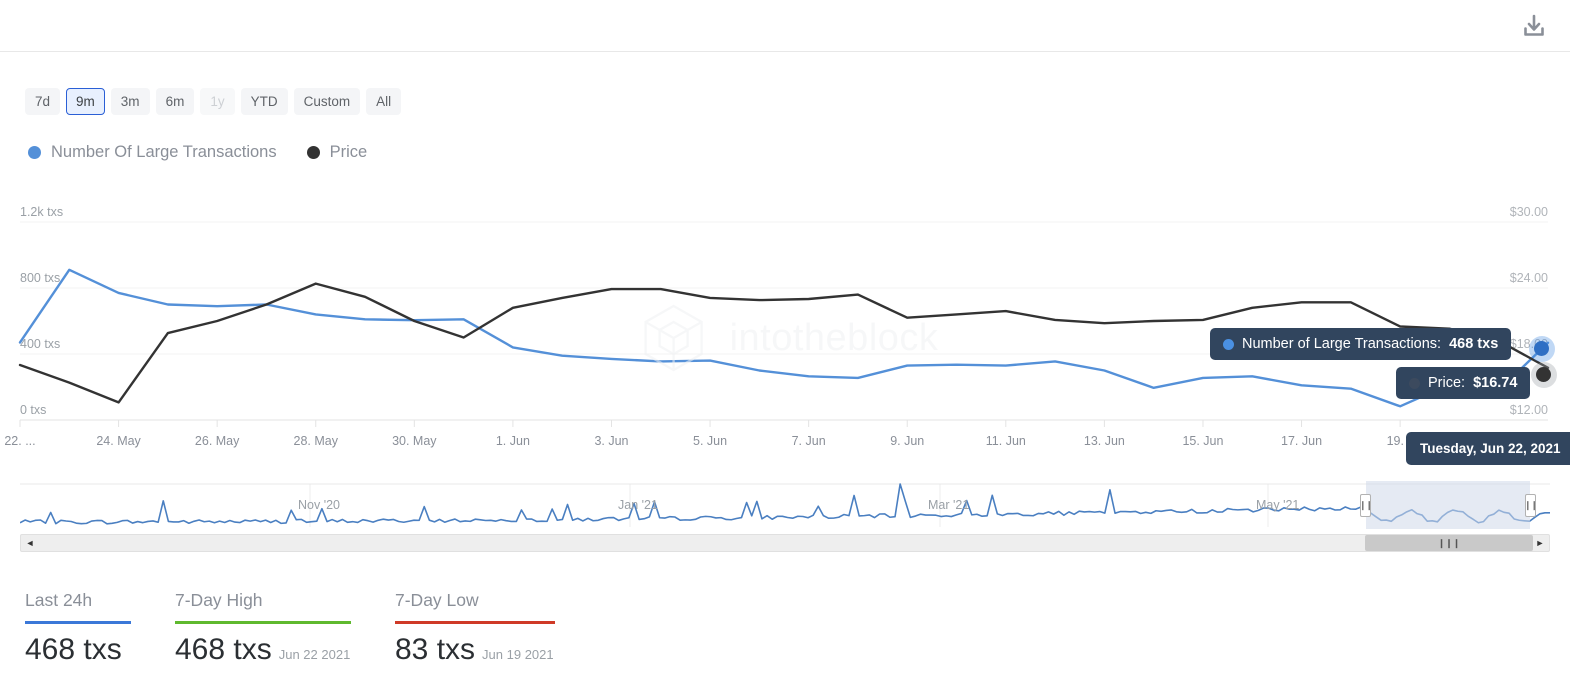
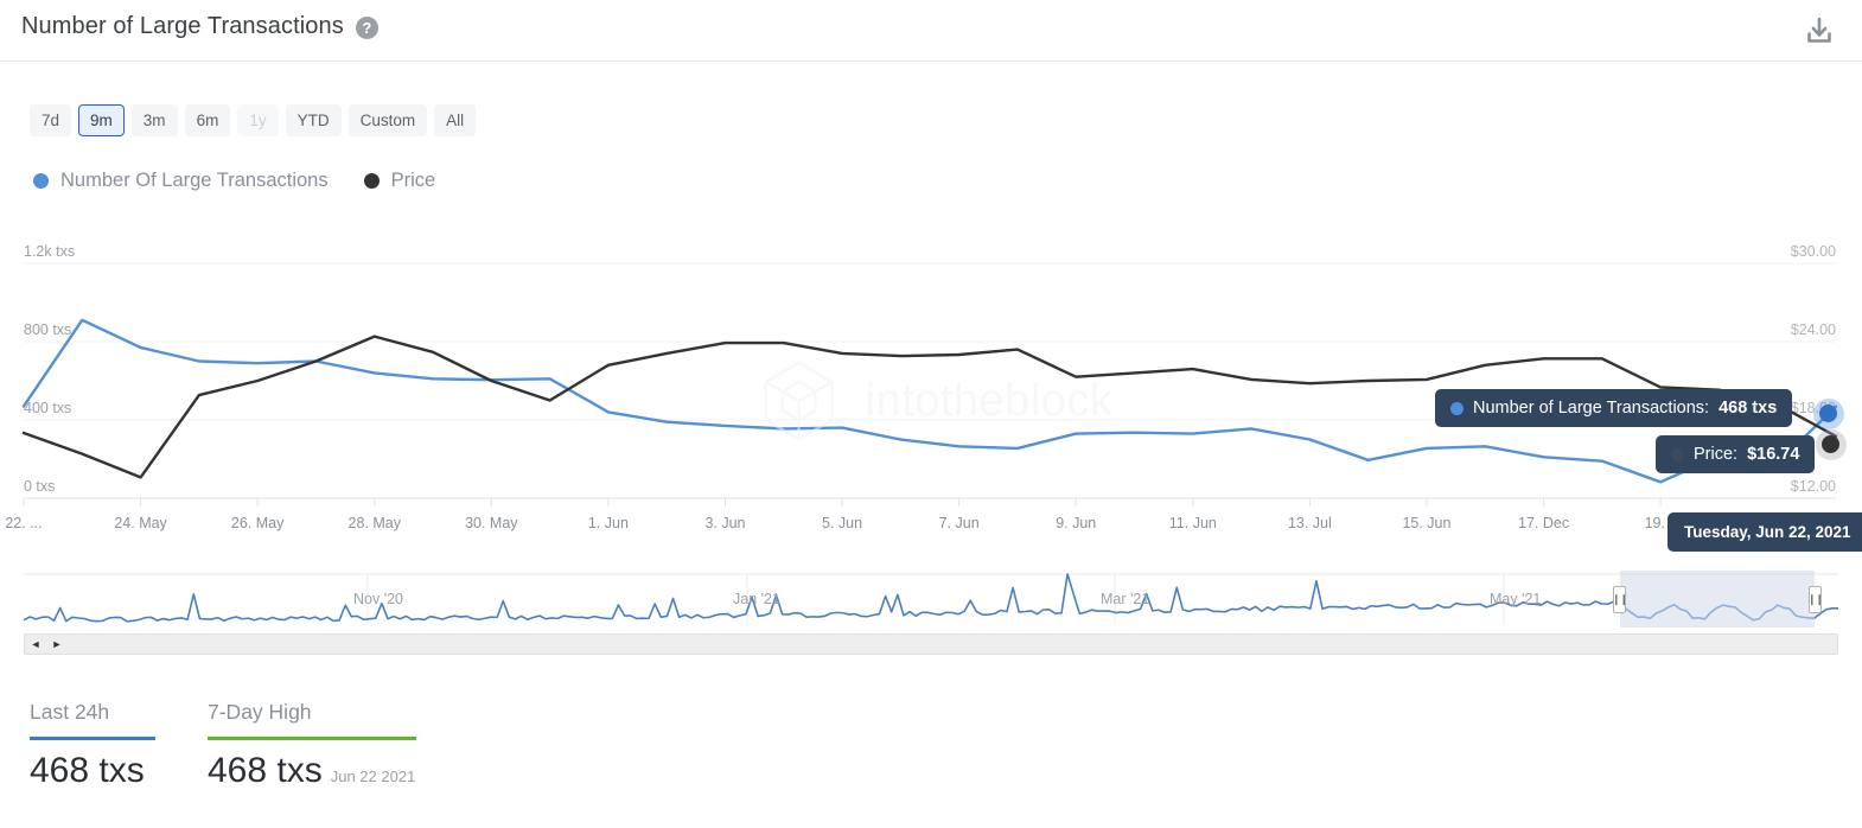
+ Number of Large Transactions
+ ?
  7d
  9m
  3m
  6m
  1y
  YTD
  Custom
  All
  Number Of Large Transactions
  Price
  0 txs
  400 txs
  800 txs
  1.2k txs
  $12.00
  $24.00
  $30.00
  22. ...
  24. May
  26. May
  28. May
  30. May
  1. Jun
  3. Jun
  5. Jun
  7. Jun
  9. Jun
  11. Jun
- 13. Jun
+ 13. Jul
  15. Jun
- 17. Jun
+ 17. Dec
  19.
  intotheblock
  Number of Large Transactions:
  468 txs
  Price:
  $16.74
  Tuesday, Jun 22, 2021
  Nov '20
  Jan '21
  Mar '21
  May '21
  ❙❙
  ❙❙
  ◄
- ❙❙❙
  ►
  Last 24h
  468 txs
  7-Day High
  468 txs
  Jun 22 2021
- 7-Day Low
- 83 txs
- Jun 19 2021
